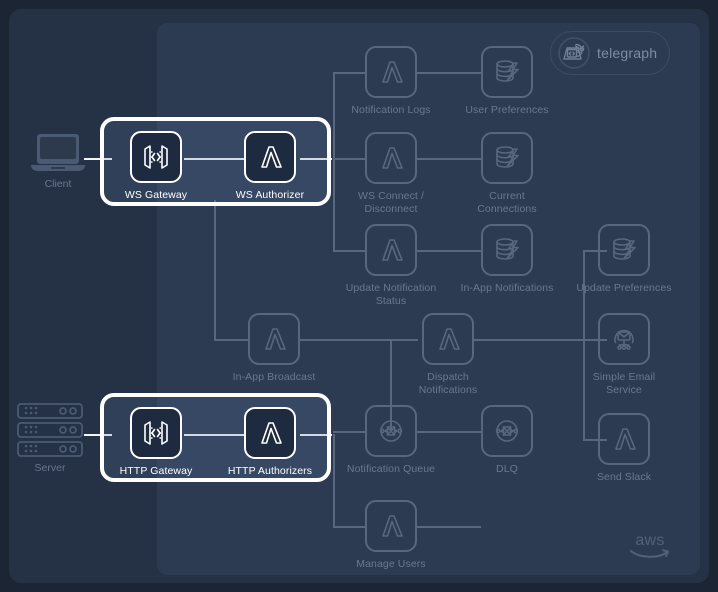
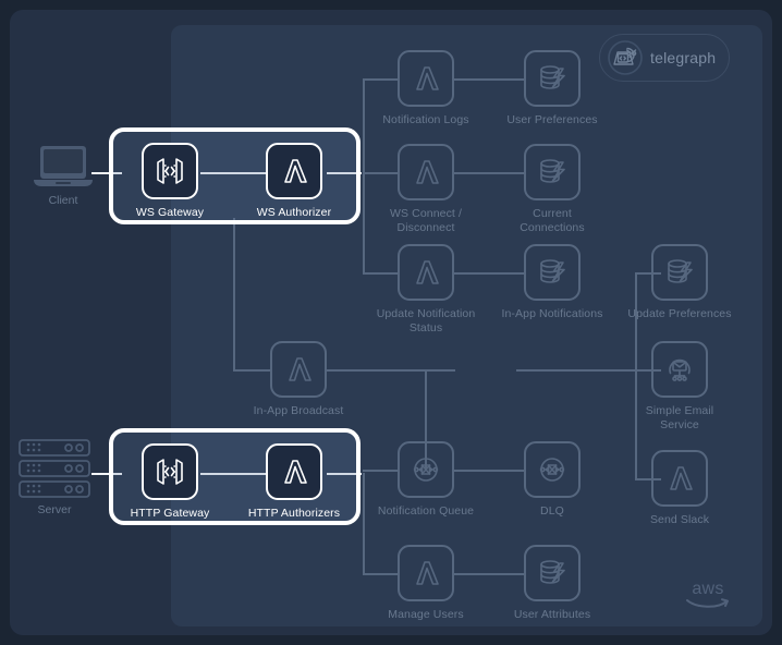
  Client
  Server
  WS Gateway
  WS Authorizer
  HTTP Gateway
  HTTP Authorizers
  Notification Logs
  User Preferences
  WS Connect /
  Disconnect
  Current Connections
  Update Notification
  Status
  In-App Notifications
  Update Preferences
  In-App Broadcast
- Dispatch
- Notifications
  Simple Email
  Service
  Notification Queue
  DLQ
  Send Slack
  Manage Users
+ User Attributes
  telegraph
  aws
